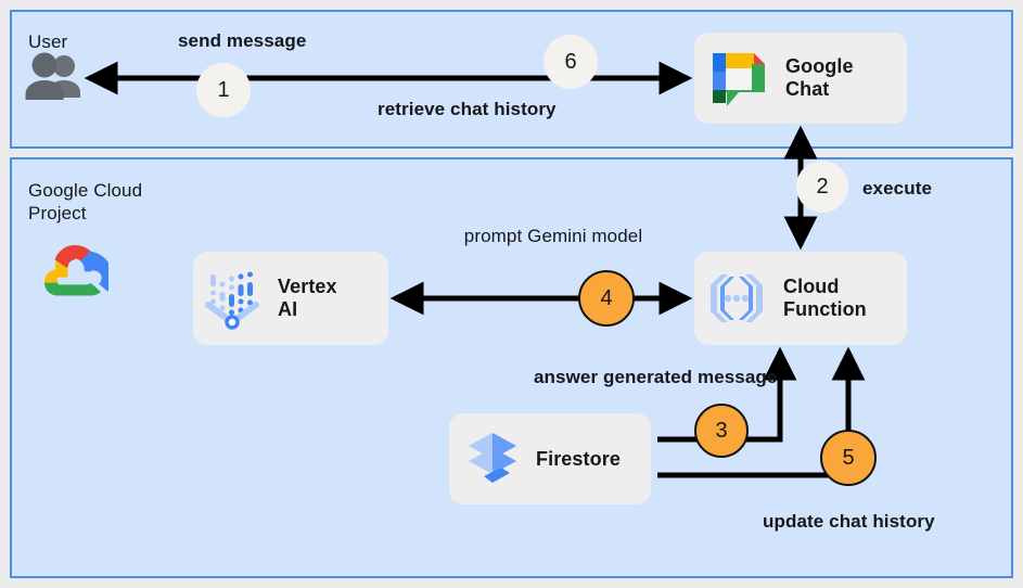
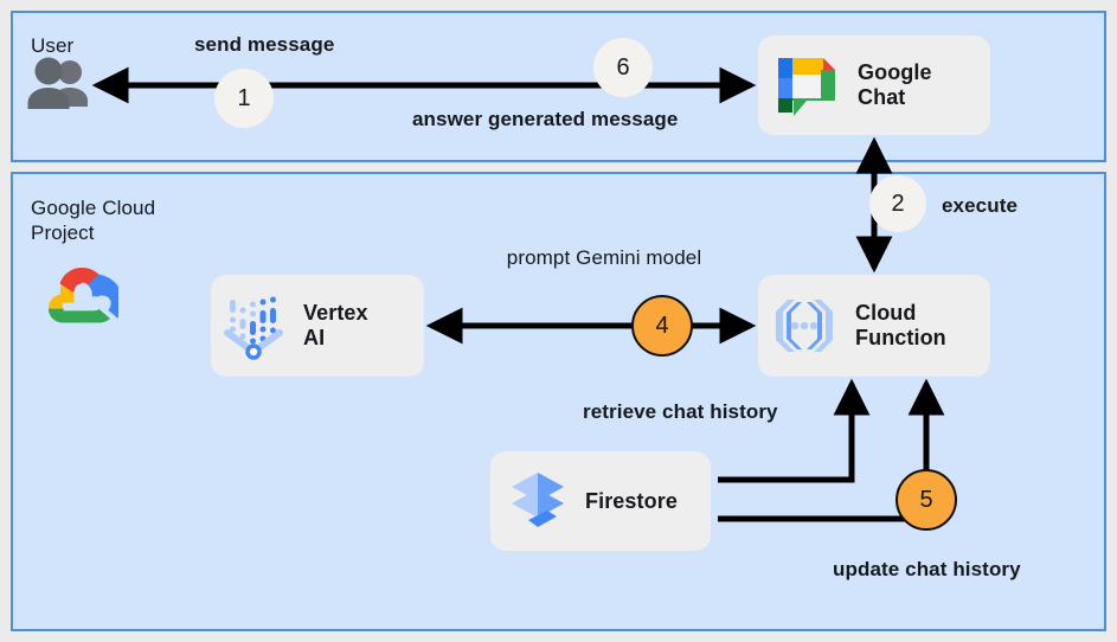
  User
  Google Cloud
  Project
  Google
  Chat
  Vertex
  AI
  Cloud
  Function
  Firestore
  1
  2
- 3
  4
  5
  6
  send message
- retrieve chat history
+ answer generated message
  execute
  prompt Gemini model
- answer generated message
+ retrieve chat history
  update chat history
